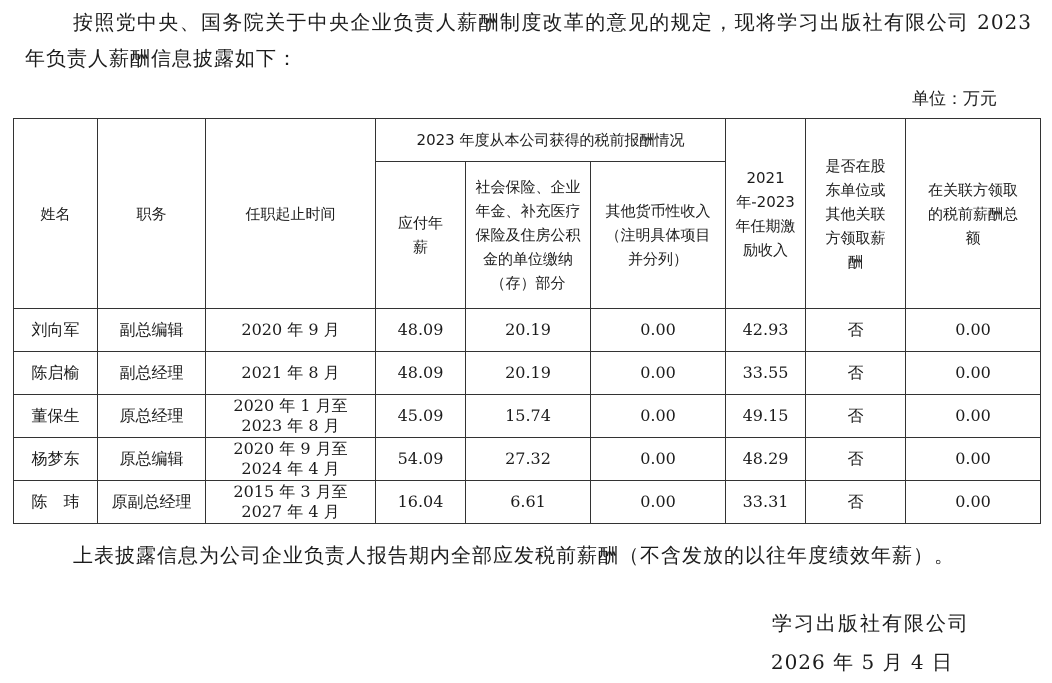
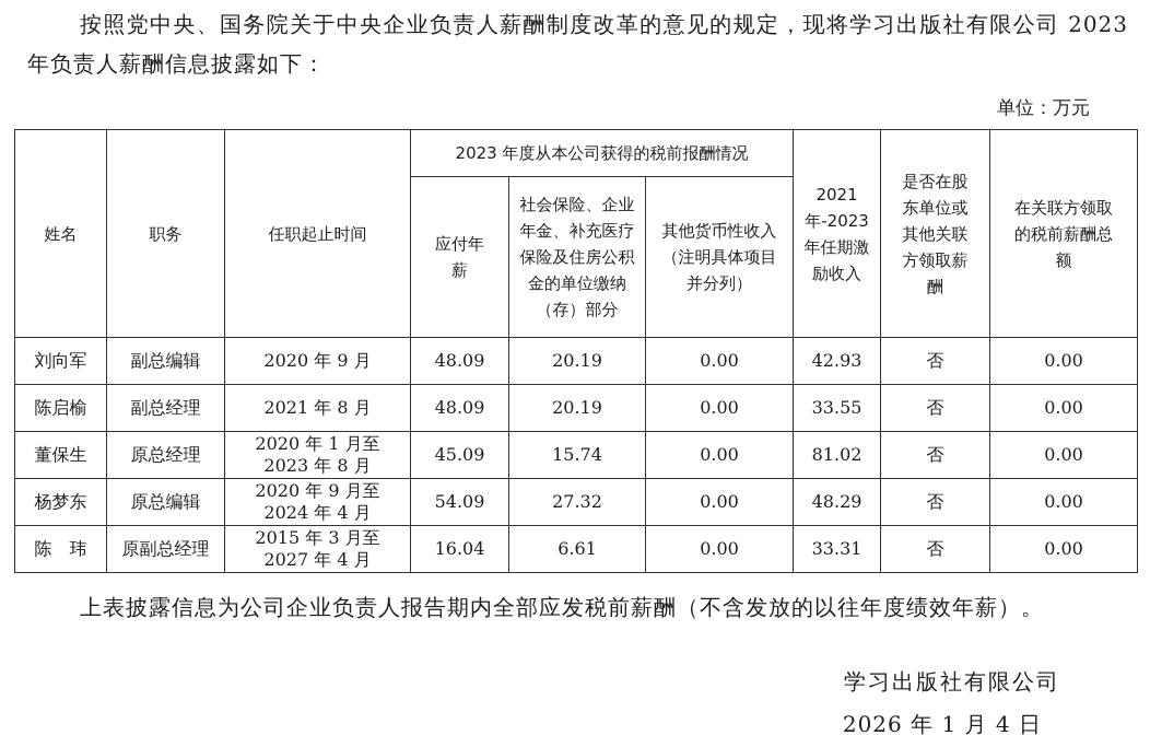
  按照党中央、国务院关于中央企业负责人薪酬制度改革的意见的规定，现将学习出版社有限公司 2023 年负责人薪酬信息披露如下：
  单位：万元
  姓名	职务	任职起止时间	2023 年度从本公司获得的税前报酬情况	2021 年-2023 年任期激励收入	是否在股东单位或其他关联方领取薪酬	在关联方领取的税前薪酬总额
  应付年薪	社会保险、企业年金、补充医疗保险及住房公积金的单位缴纳（存）部分	其他货币性收入（注明具体项目并分列）
  刘向军	副总编辑	2020 年 9 月	48.09	20.19	0.00	42.93	否	0.00
  陈启榆	副总经理	2021 年 8 月	48.09	20.19	0.00	33.55	否	0.00
- 董保生	原总经理	2020 年 1 月至 2023 年 8 月	45.09	15.74	0.00	49.15	否	0.00
+ 董保生	原总经理	2020 年 1 月至 2023 年 8 月	45.09	15.74	0.00	81.02	否	0.00
  杨梦东	原总编辑	2020 年 9 月至 2024 年 4 月	54.09	27.32	0.00	48.29	否	0.00
  陈 玮	原副总经理	2015 年 3 月至 2027 年 4 月	16.04	6.61	0.00	33.31	否	0.00
  上表披露信息为公司企业负责人报告期内全部应发税前薪酬（不含发放的以往年度绩效年薪）。
  学习出版社有限公司
- 2026 年 5 月 4 日
+ 2026 年 1 月 4 日
